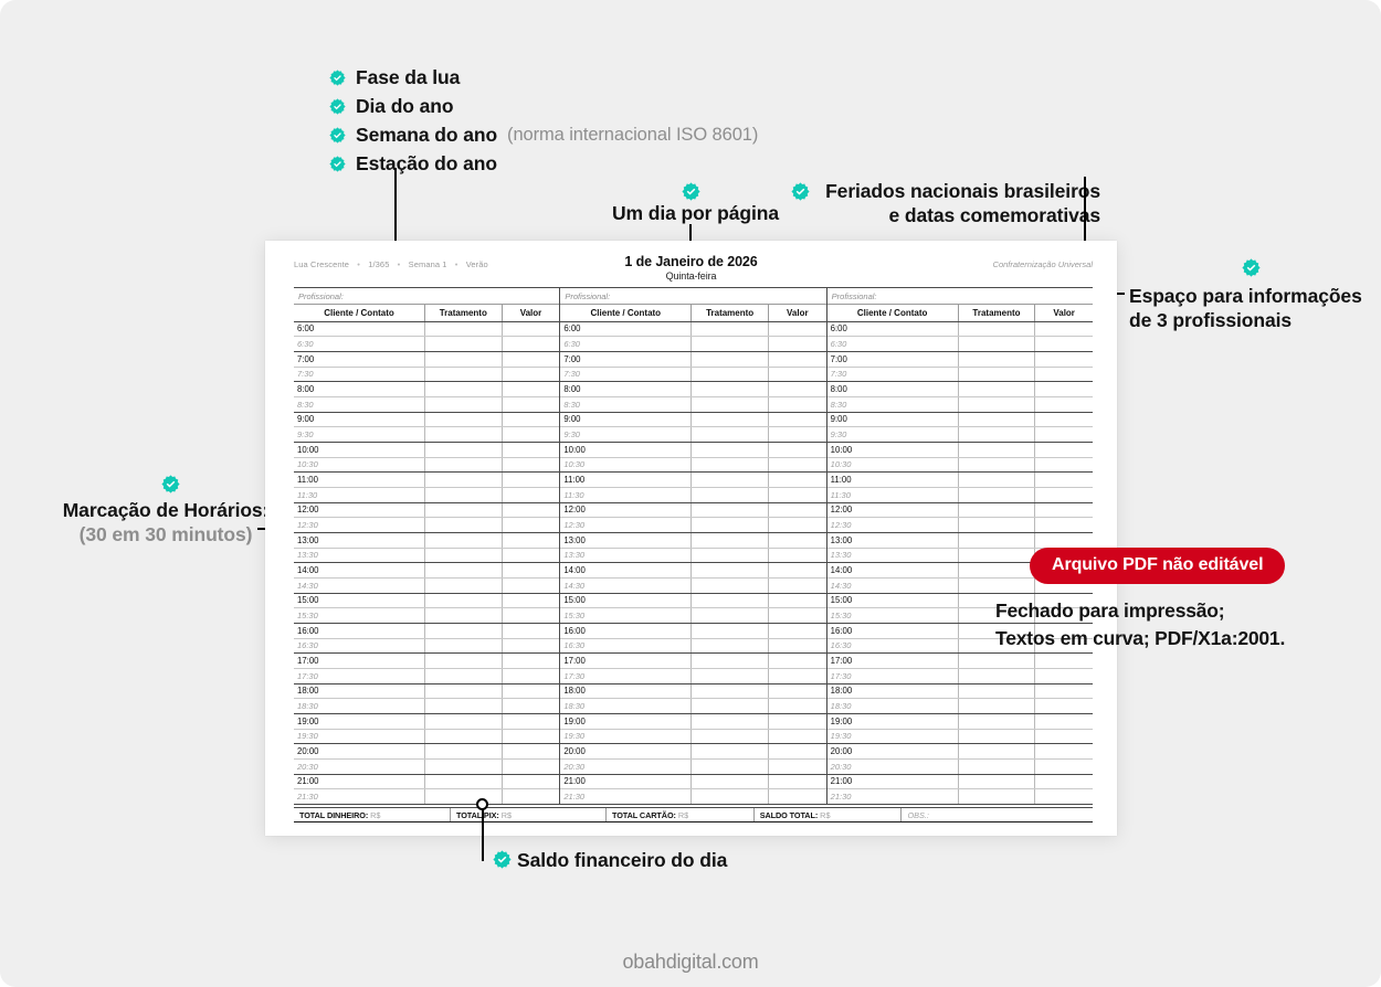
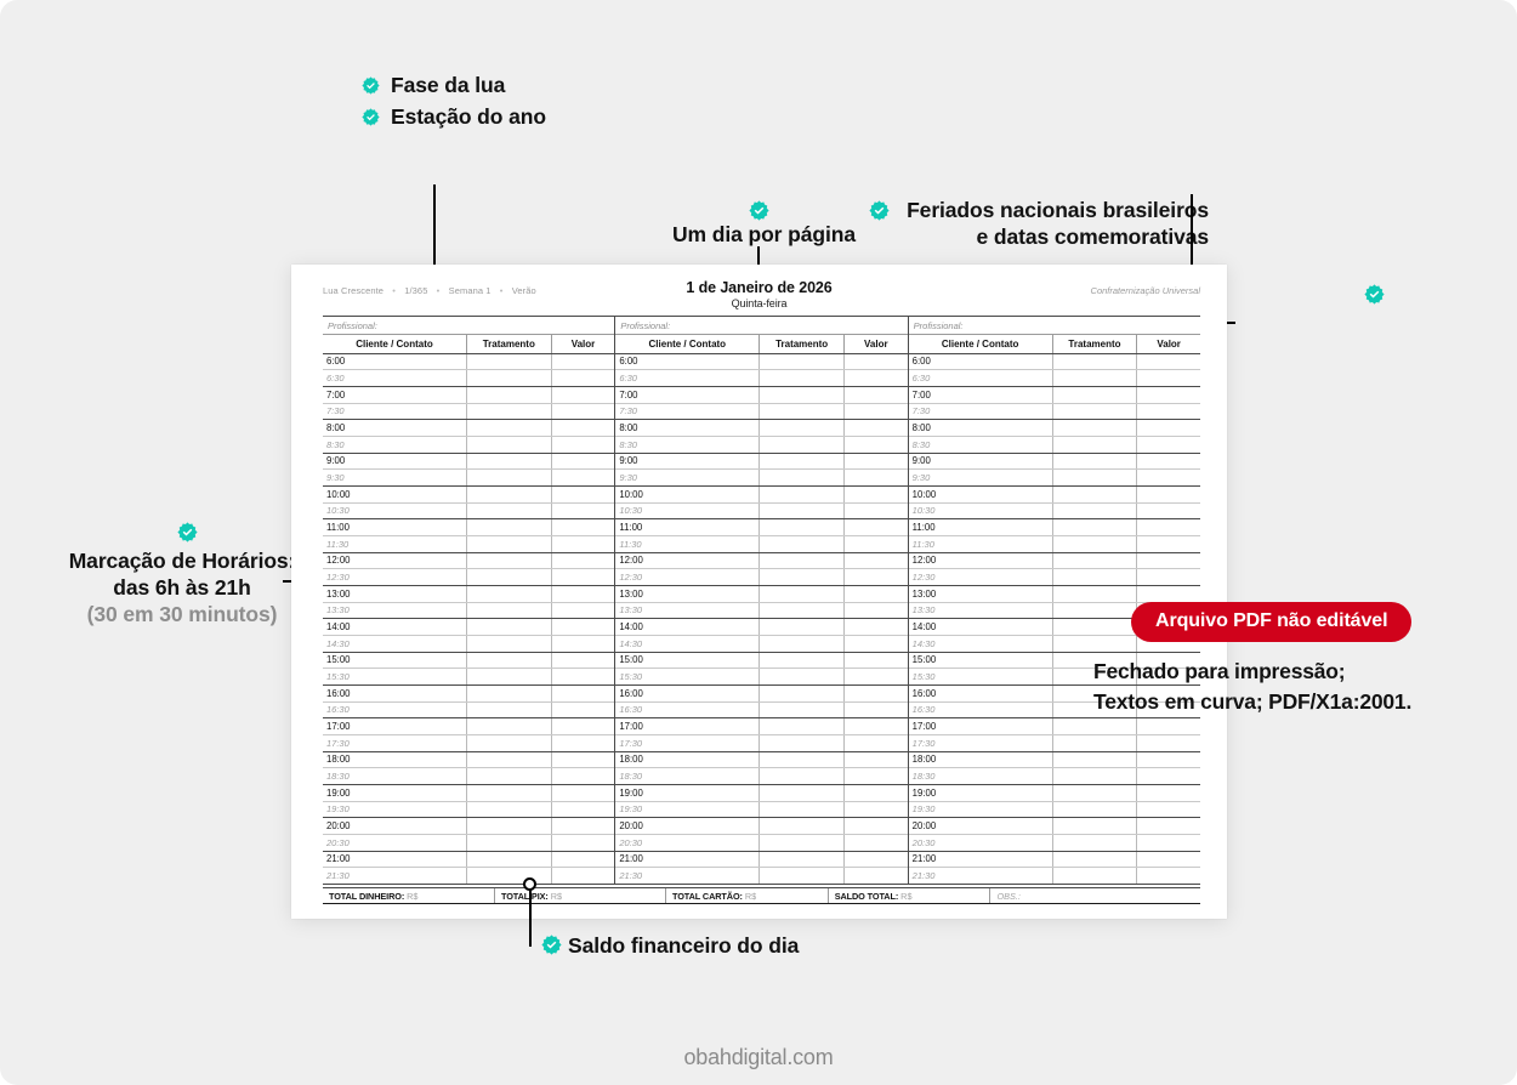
  Fase da lua
- Dia do ano
- Semana do ano
- (norma internacional ISO 8601)
  Estação do ano
  Um dia por página
  Feriados nacionais brasileirs
  e datas comemorativs
- Espaço para informações
- de 3 profissionais
  Marcação de Horários
+ das 6h às 21h
  (30 em 30 minutos)
  Lua Crescente • 1/365 • Semana 1 • Verão
  1 de Janeiro de 2026
  Quinta-feira
  Confraternização Universal
  Profissional:
  Cliente / Contato
  Tratamento
  Valor
  6:00
  6:30
  7:00
  7:30
  8:00
  8:30
  9:00
  9:30
  10:00
  10:30
  11:00
  11:30
  12:00
  12:30
  13:00
  13:30
  14:00
  14:30
  15:00
  15:30
  16:00
  16:30
  17:00
  17:30
  18:00
  18:30
  19:00
  19:30
  20:00
  20:30
  21:00
  21:30
  Profissional:
  Cliente / Contato
  Tratamento
  Valor
  6:00
  6:30
  7:00
  7:30
  8:00
  8:30
  9:00
  9:30
  10:00
  10:30
  11:00
  11:30
  12:00
  12:30
  13:00
  13:30
  14:00
  14:30
  15:00
  15:30
  16:00
  16:30
  17:00
  17:30
  18:00
  18:30
  19:00
  19:30
  20:00
  20:30
  21:00
  21:30
  Profissional:
  Cliente / Contato
  Tratamento
  Valor
  6:00
  6:30
  7:00
  7:30
  8:00
  8:30
  9:00
  9:30
  10:00
  10:30
  11:00
  11:30
  12:00
  12:30
  13:00
  13:30
  14:00
  14:30
  15:00
  15:30
  16:00
  16:30
  17:00
  17:30
  18:00
  18:30
  19:00
  19:30
  20:00
  20:30
  21:00
  21:30
  TOTAL DINHEIRO:
  R$
  TOTAL PIX:
  R$
  TOTAL CARTÃO:
  R$
  SALDO TOTAL:
  R$
  OBS.:
  Arquivo PDF não editável
  Fechado para impressão;
  Textos em curva; PDF/X1a:2001.
  Saldo financeiro do dia
  obahdigital.com
